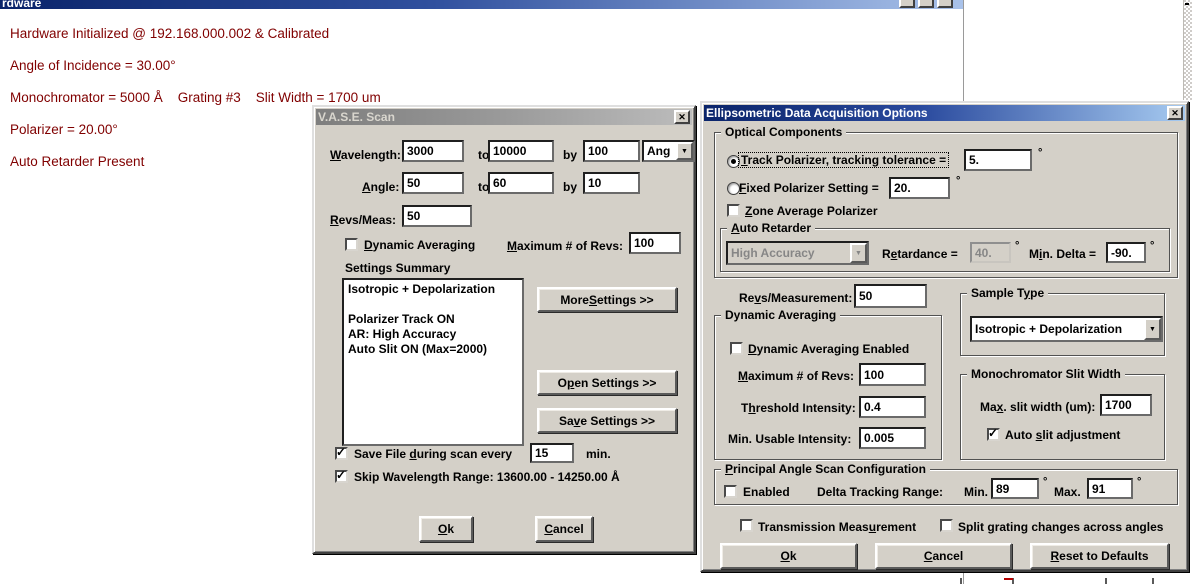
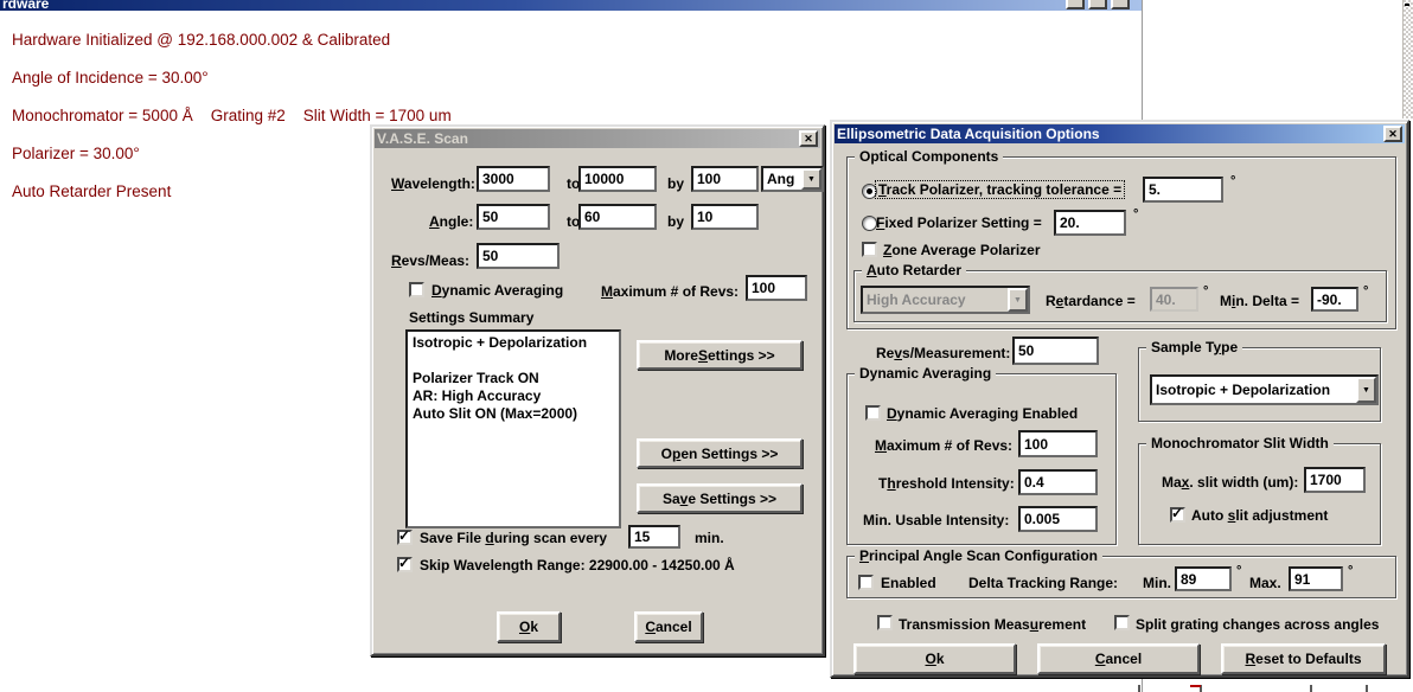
  rdware
  Hardware Initialized @ 192.168.000.002 & Calibrated
  Angle of Incidence = 30.00°
- Monochromator = 5000 Å Grating #3 Slit Width = 1700 um
+ Monochromator = 5000 Å Grating #2 Slit Width = 1700 um
- Polarizer = 20.00°
+ Polarizer = 30.00°
  Auto Retarder Present
  V.A.S.E. Scan
  ✕
  Wavelength:
  3000
  to
  10000
  by
  100
  Ang
  Angle:
  50
  to
  60
  by
  10
  Revs/Meas:
  50
  Dynamic Averaging
  Maximum # of Revs:
  100
  Settings Summary
  Isotropic + Depolarization
  Polarizer Track ON
  AR: High Accuracy
  Auto Slit ON (Max=2000)
  More
  S
  ettings >>
  O
  p
  en Settings >>
  Sa
  v
  e Settings >>
  ✓
  Save File during scan every
  15
  min.
  ✓
- Skip Wavelength Range: 13600.00 - 14250.00 Å
+ Skip Wavelength Range: 22900.00 - 14250.00 Å
  O
  k
  C
  ancel
  Ellipsometric Data Acquisition Options
  ✕
  Optical Components
  Track Polarizer, tracking tolerance =
  5.
  °
  Fixed Polarizer Setting =
  20.
  °
  Zone Average Polarizer
  Auto Retarder
  High Accuracy
  Retardance =
  40.
  °
  Min. Delta =
  -90.
  °
  Revs/Measurement:
  50
  Sample Type
  Isotropic + Depolarization
  Dynamic Averaging
  Dynamic Averaging Enabled
  Maximum # of Revs:
  100
  Threshold Intensity:
  0.4
  Min. Usable Intensity:
  0.005
  Monochromator Slit Width
  Max. slit width (um):
  1700
  ✓
  Auto slit adjustment
  Principal Angle Scan Configuration
  Enabled
  Delta Tracking Range:
  Min.
  89
  °
  Max.
  91
  °
  Transmission Measurement
  Split grating changes across angles
  O
  k
  C
  ancel
  R
  eset to Defaults
